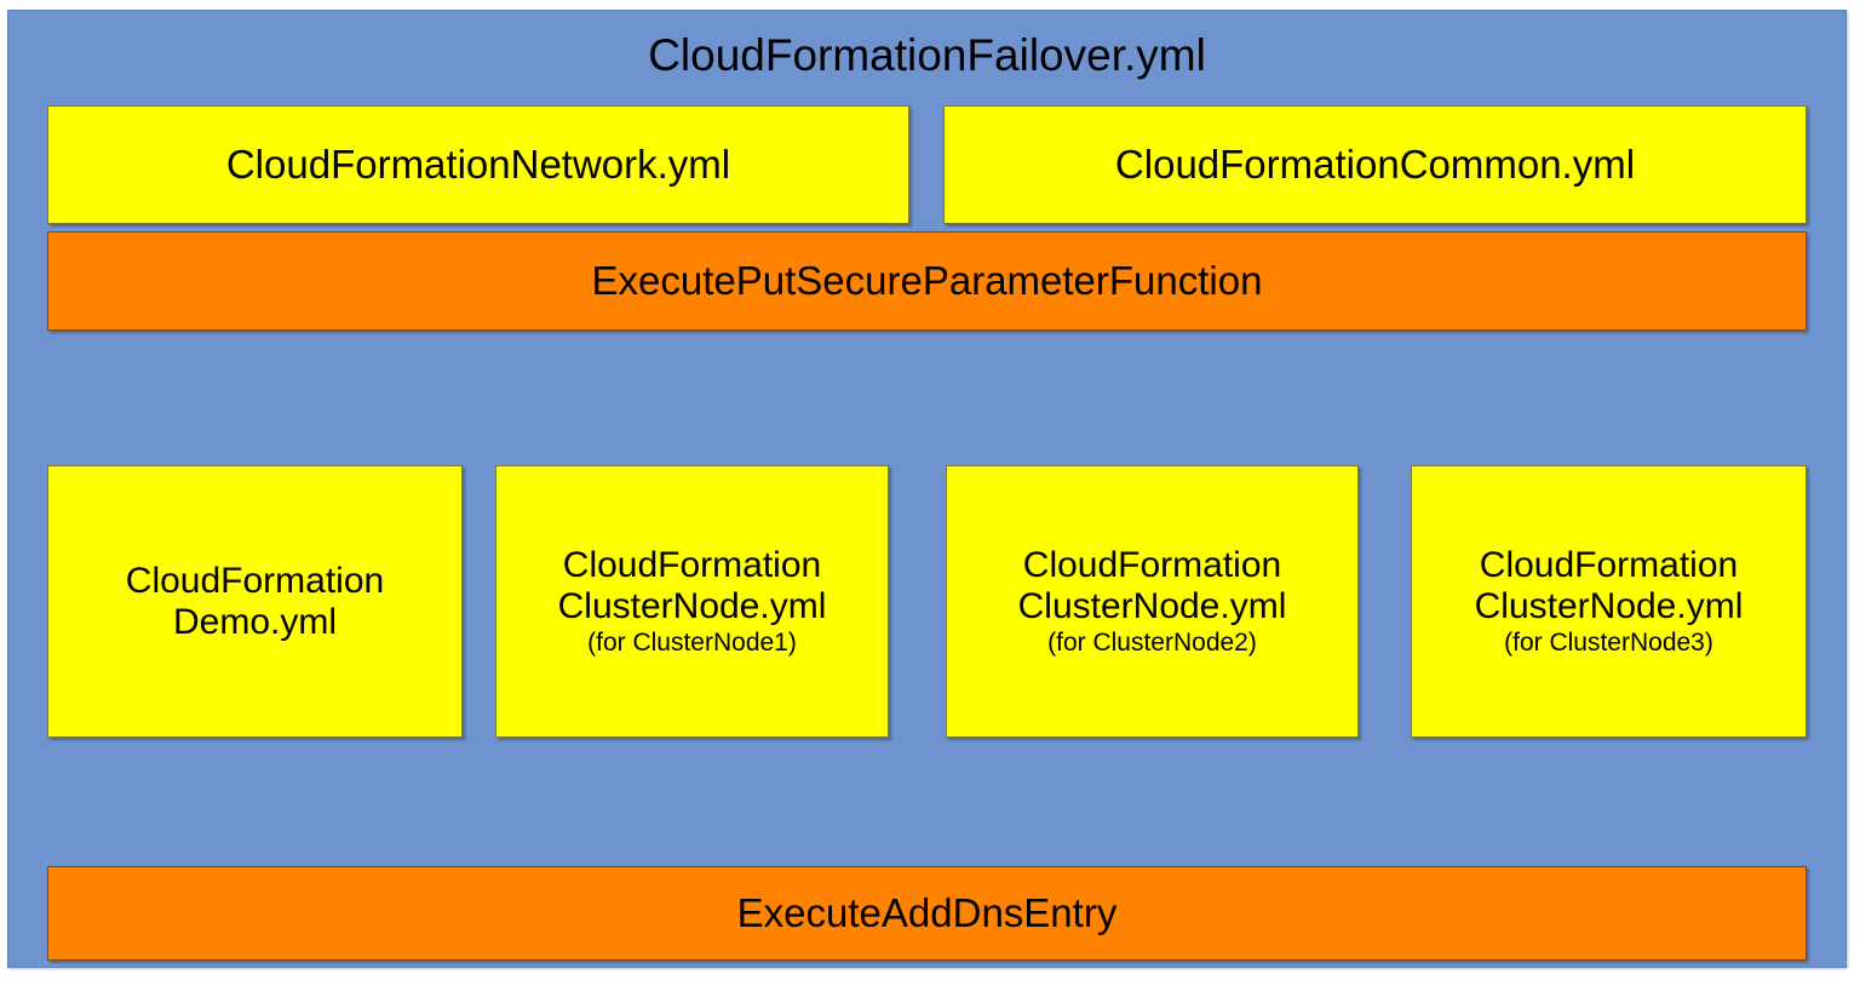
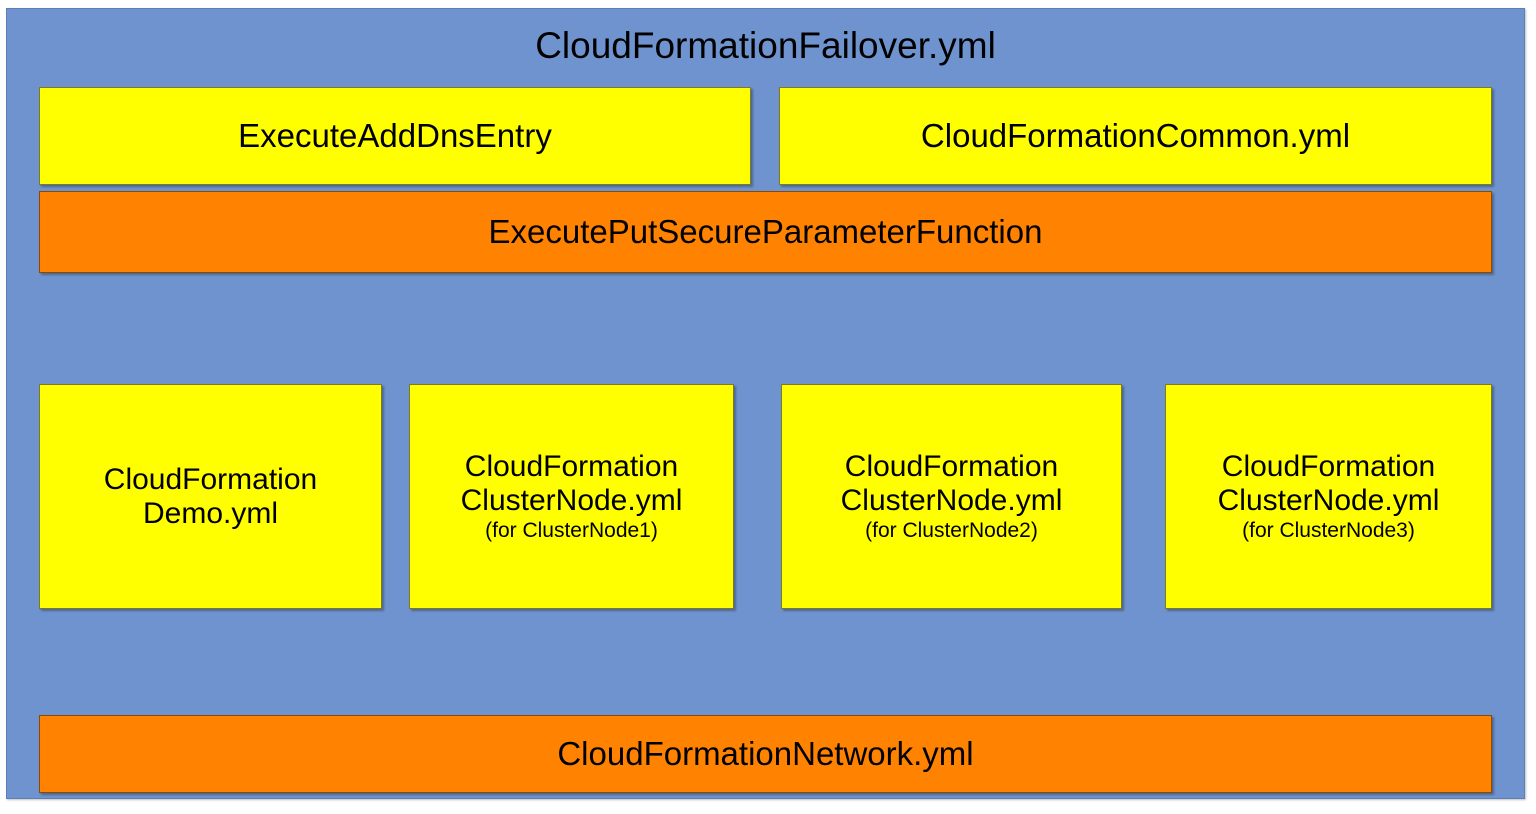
  CloudFormationFailover.yml
- CloudFormationNetwork.yml
+ ExecuteAddDnsEntry
  CloudFormationCommon.yml
  ExecutePutSecureParameterFunction
  CloudFormation
  Demo.yml
  CloudFormation
  ClusterNode.yml
  (for ClusterNode1)
  CloudFormation
  ClusterNode.yml
  (for ClusterNode2)
  CloudFormation
  ClusterNode.yml
  (for ClusterNode3)
- ExecuteAddDnsEntry
+ CloudFormationNetwork.yml
